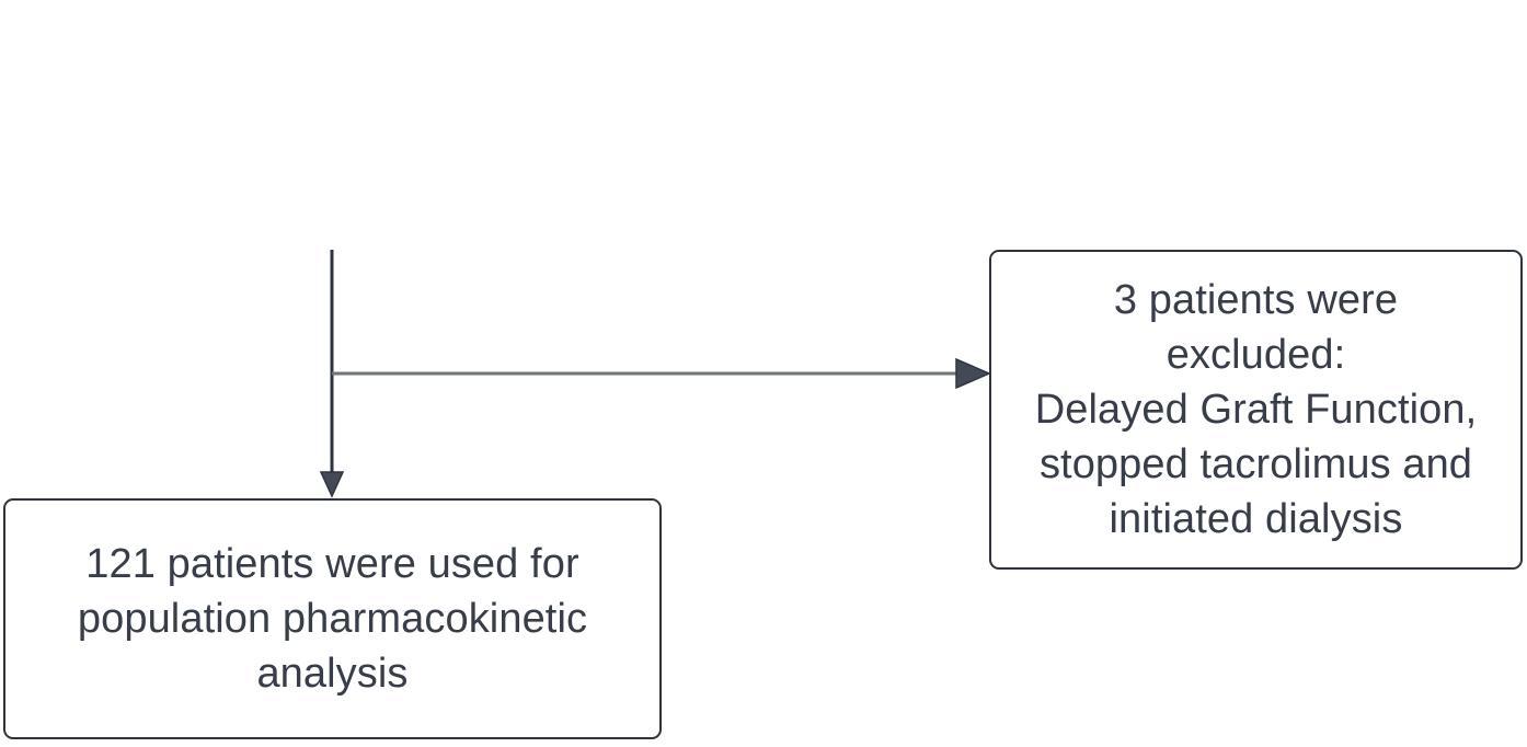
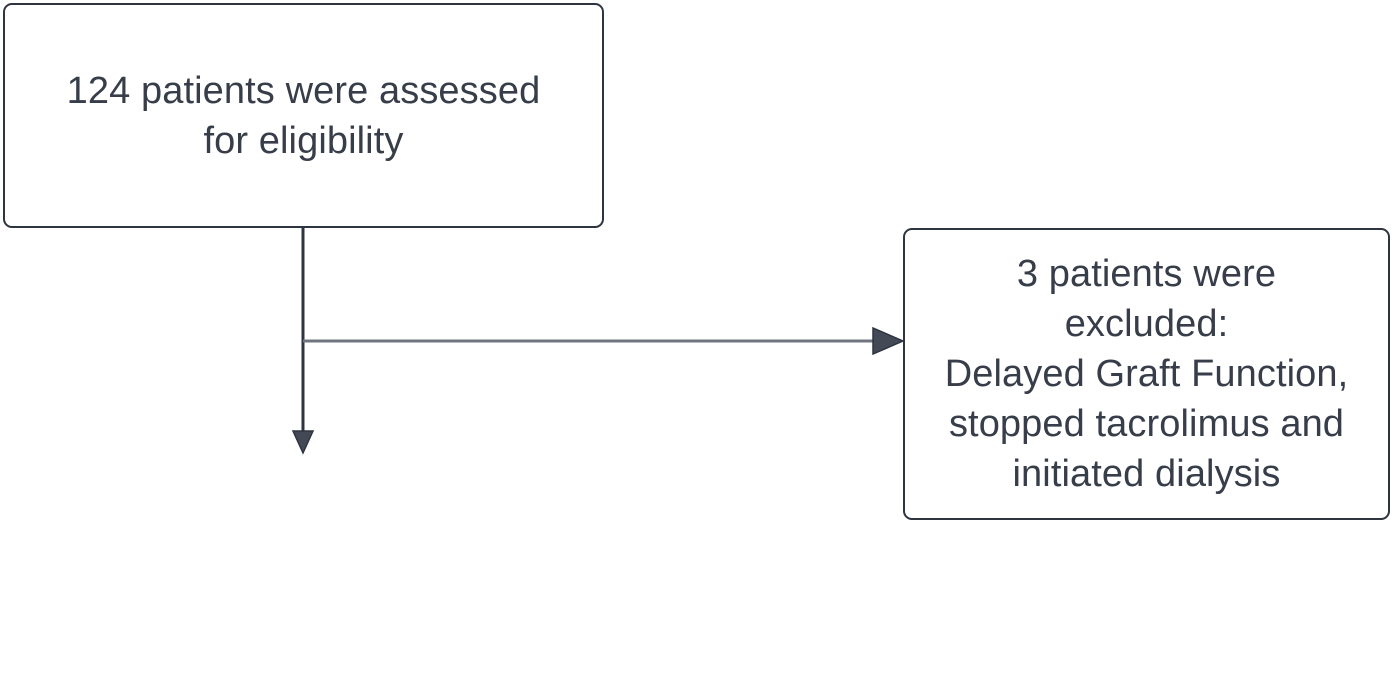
+ 124 patients were assessed
+ for eligibility
  3 patients were
  excluded:
  Delayed Graft Function,
  stopped tacrolimus and
  initiated dialysis
- 121 patients were used for
- population pharmacokinetic
- analysis
